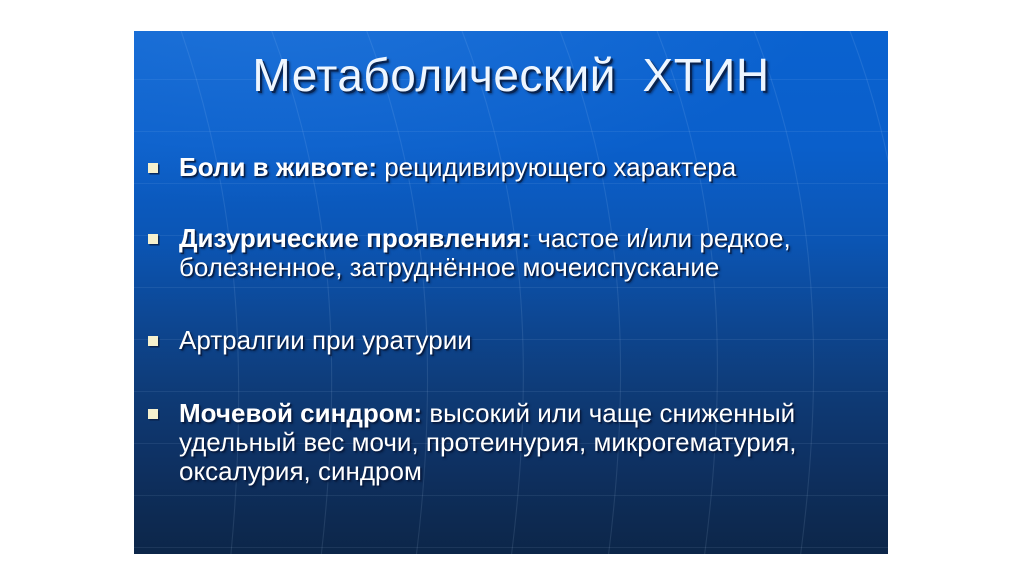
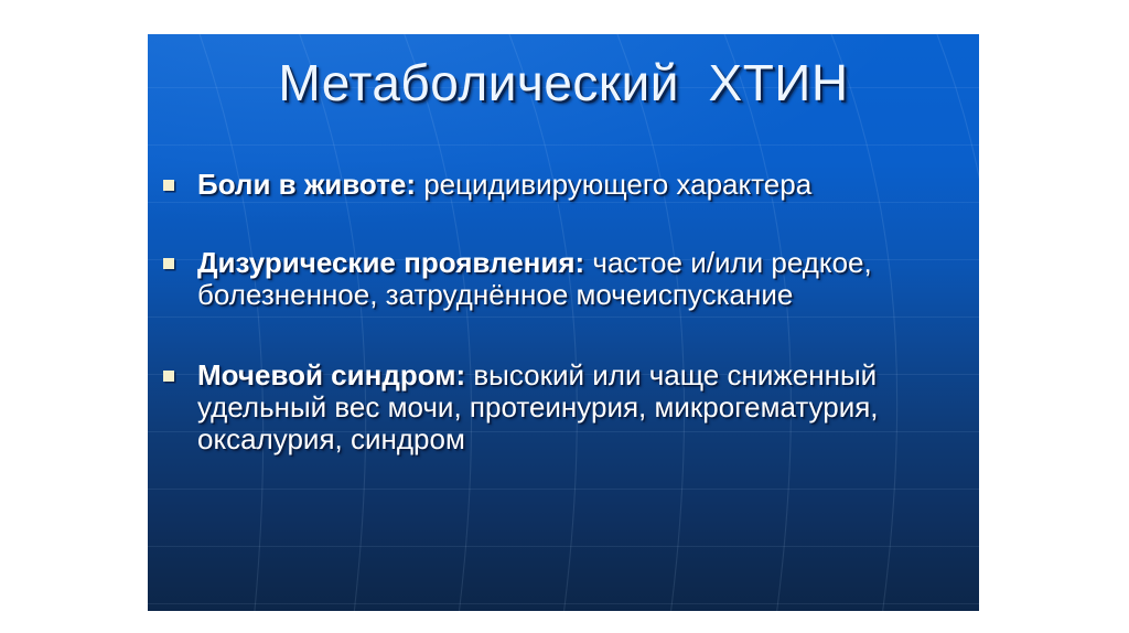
  Метаболический ХТИН
  Боли в животе: рецидивирующего характера
  Дизурические проявления: частое и/или редкое, болезненное, затруднённое мочеиспускание
- Артралгии при уратурии
  Мочевой синдром: высокий или чаще сниженный удельный вес мочи, протеинурия, микрогематурия, оксалурия, синдром
